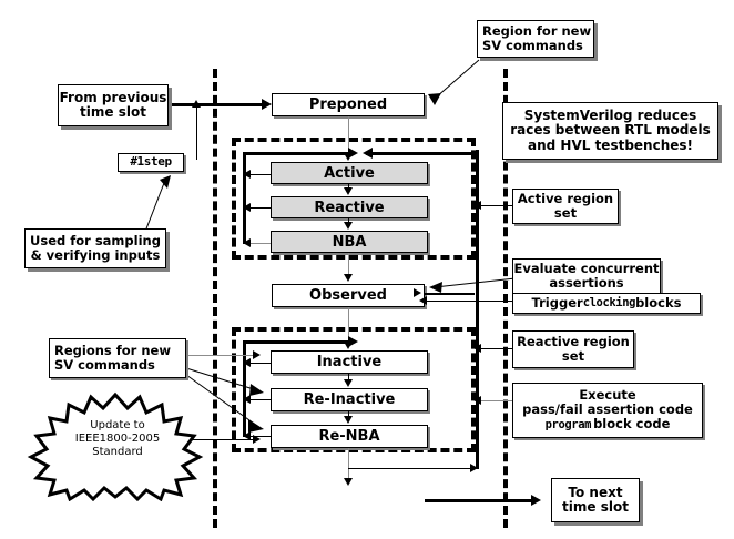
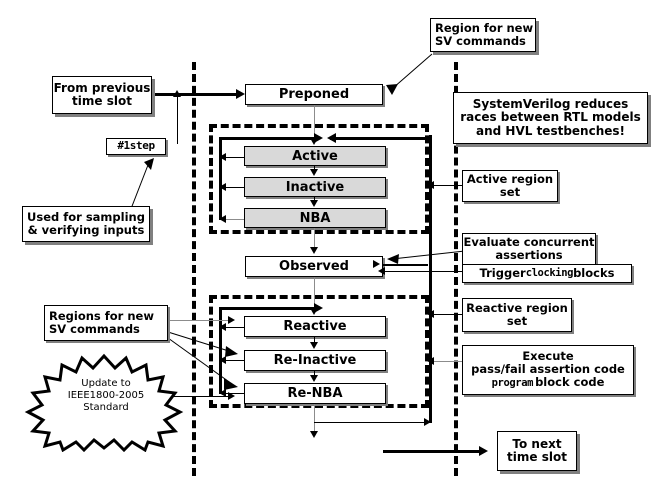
  Preponed
  Active
- Reactive
+ Inactive
  NBA
  Observed
- Inactive
+ Reactive
  Re-Inactive
  Re-NBA
  Update to
  IEEE1800-2005
  Standard
  From previous
  time slot
  #1step
  Used for sampling
  & verifying inputs
  Region for new
  SV commands
  SystemVerilog reduces
  races between RTL models
  and HVL testbenches!
  Active region
  set
  Evaluate concurrent
  assertions
  Trigger
  clocking
  blocks
  Reactive region
  set
  Execute
  pass/fail assertion code
  program
  block code
  Regions for new
  SV commands
  To next
  time slot
